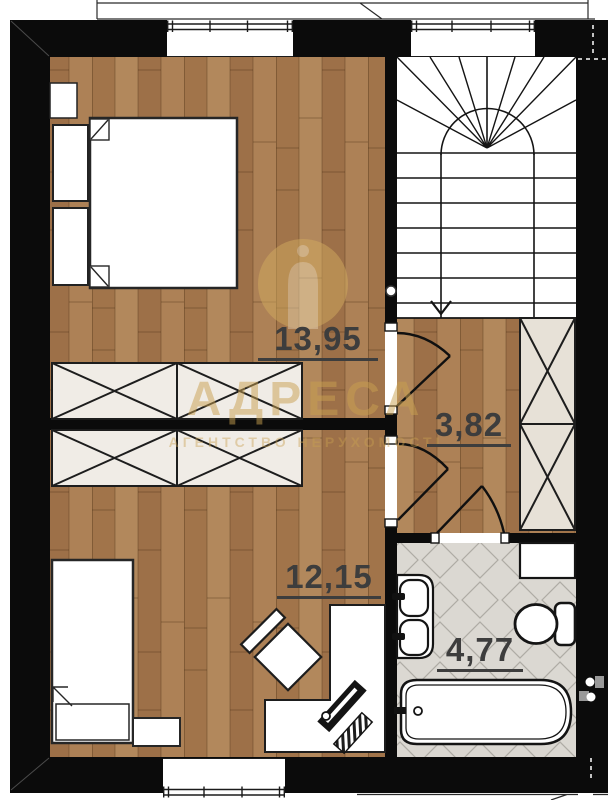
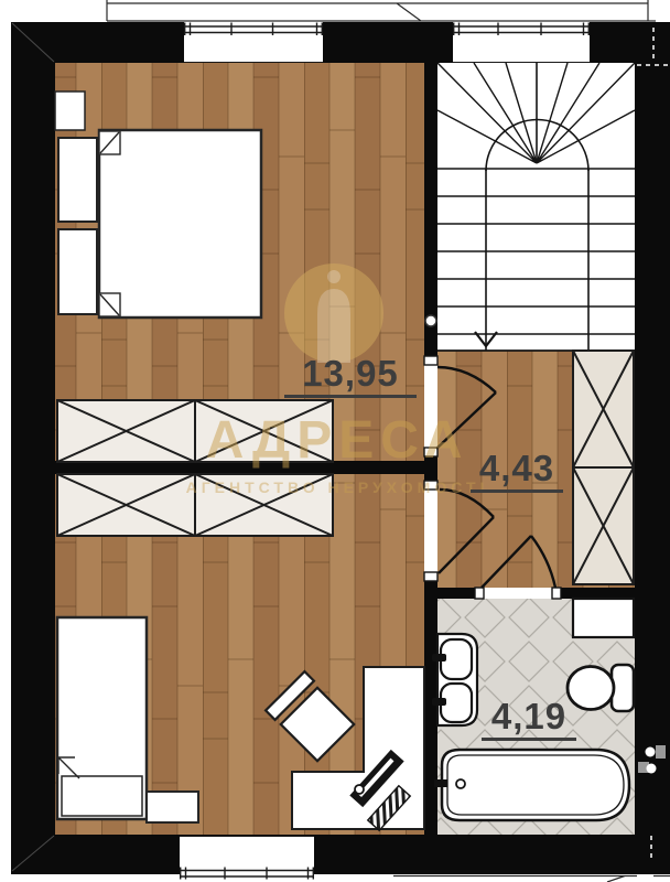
  АДРЕСА
  АГЕНТСТВО НЕРУХОМОСТІ
  13,95
- 3,82
+ 4,43
- 12,15
- 4,77
+ 4,19
